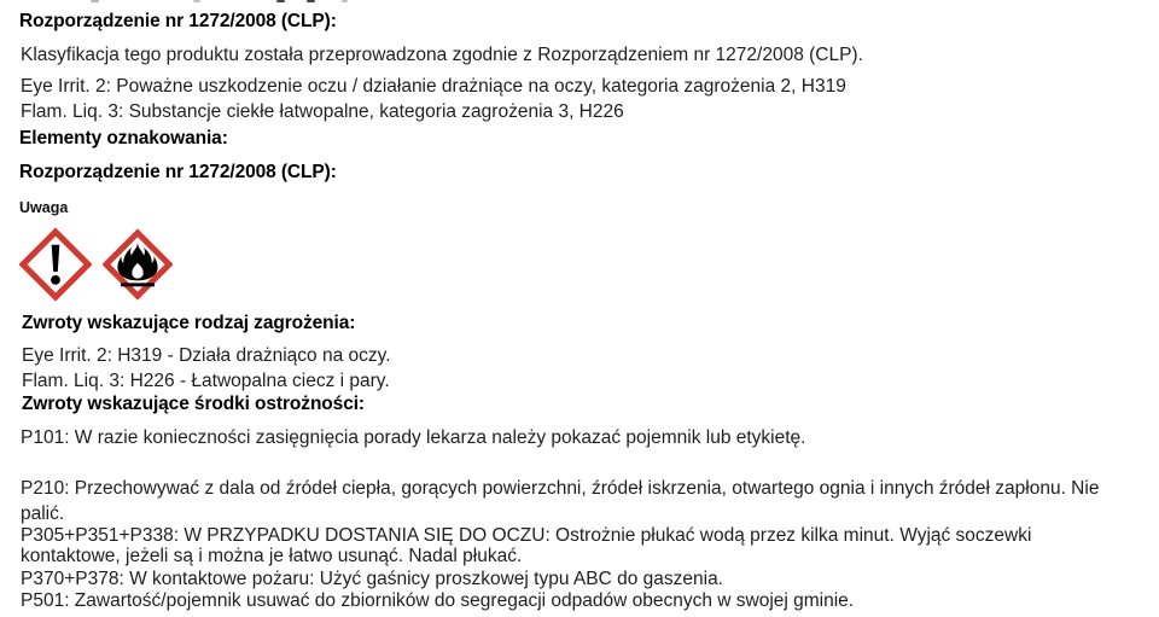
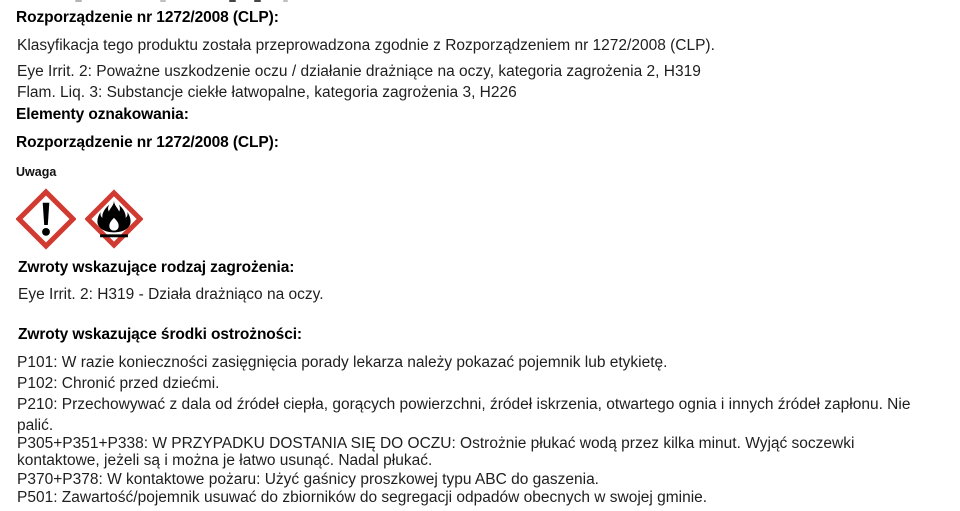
  Rozporządzenie nr 1272/2008 (CLP):
  Klasyfikacja tego produktu została przeprowadzona zgodnie z Rozporządzeniem nr 1272/2008 (CLP).
  Eye Irrit. 2: Poważne uszkodzenie oczu / działanie drażniące na oczy, kategoria zagrożenia 2, H319
  Flam. Liq. 3: Substancje ciekłe łatwopalne, kategoria zagrożenia 3, H226
  Elementy oznakowania:
  Rozporządzenie nr 1272/2008 (CLP):
  Uwaga
  Zwroty wskazujące rodzaj zagrożenia:
  Eye Irrit. 2: H319 - Działa drażniąco na oczy.
- Flam. Liq. 3: H226 - Łatwopalna ciecz i pary.
  Zwroty wskazujące środki ostrożności:
  P101: W razie konieczności zasięgnięcia porady lekarza należy pokazać pojemnik lub etykietę.
+ P102: Chronić przed dziećmi.
  P210: Przechowywać z dala od źródeł ciepła, gorących powierzchni, źródeł iskrzenia, otwartego ognia i innych źródeł zapłonu. Nie
  palić.
  P305+P351+P338: W PRZYPADKU DOSTANIA SIĘ DO OCZU: Ostrożnie płukać wodą przez kilka minut. Wyjąć soczewki
  kontaktowe, jeżeli są i można je łatwo usunąć. Nadal płukać.
  P370+P378: W kontaktowe pożaru: Użyć gaśnicy proszkowej typu ABC do gaszenia.
  P501: Zawartość/pojemnik usuwać do zbiorników do segregacji odpadów obecnych w swojej gminie.
